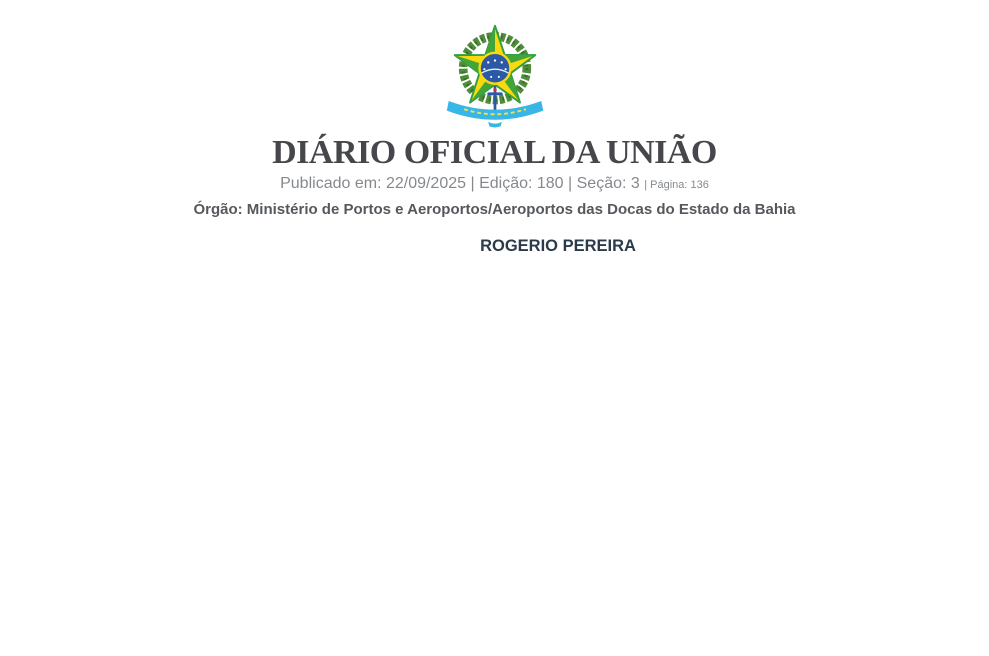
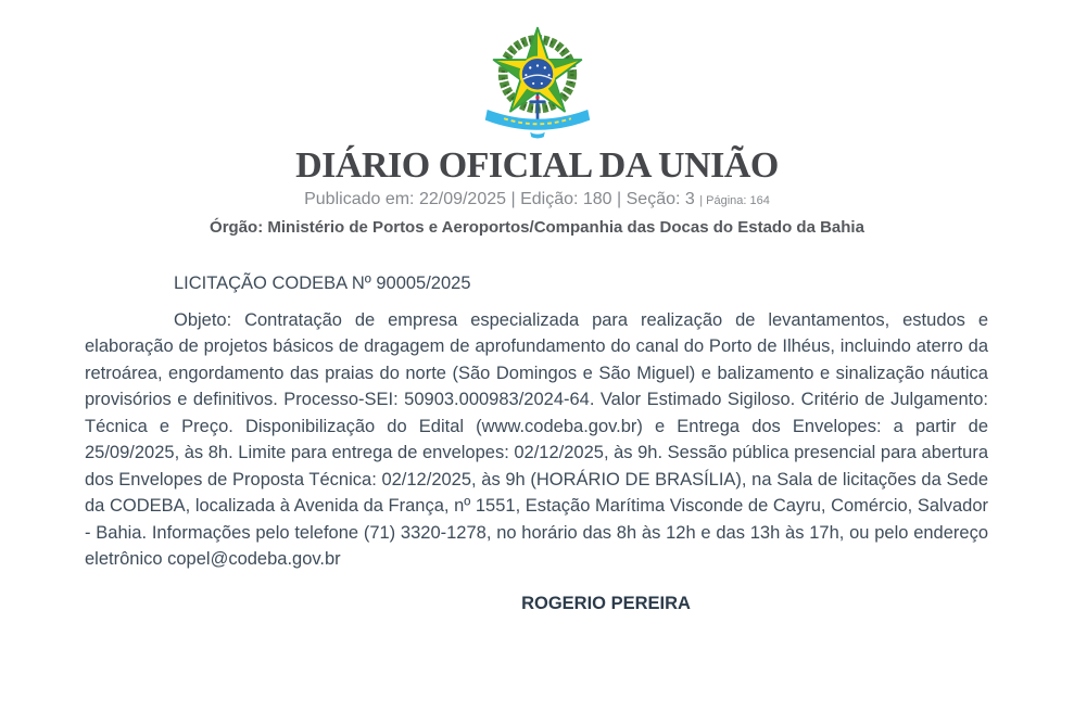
  DIÁRIO OFICIAL DA UNIÃO
- Publicado em: 22/09/2025 | Edição: 180 | Seção: 3 | Página: 136
+ Publicado em: 22/09/2025 | Edição: 180 | Seção: 3 | Página: 164
- Órgão: Ministério de Portos e Aeroportos/Aeroportos das Docas do Estado da Bahia
+ Órgão: Ministério de Portos e Aeroportos/Companhia das Docas do Estado da Bahia
+ LICITAÇÃO CODEBA Nº 90005/2025
+ Objeto: Contratação de empresa especializada para realização de levantamentos, estudos e elaboração de projetos básicos de dragagem de aprofundamento do canal do Porto de Ilhéus, incluindo aterro da retroárea, engordamento das praias do norte (São Domingos e São Miguel) e balizamento e sinalização náutica provisórios e definitivos. Processo-SEI: 50903.000983/2024-64. Valor Estimado Sigiloso. Critério de Julgamento: Técnica e Preço. Disponibilização do Edital (www.codeba.gov.br) e Entrega dos Envelopes: a partir de 25/09/2025, às 8h. Limite para entrega de envelopes: 02/12/2025, às 9h. Sessão pública presencial para abertura dos Envelopes de Proposta Técnica: 02/12/2025, às 9h (HORÁRIO DE BRASÍLIA), na Sala de licitações da Sede da CODEBA, localizada à Avenida da França, nº 1551, Estação Marítima Visconde de Cayru, Comércio, Salvador - Bahia. Informações pelo telefone (71) 3320-1278, no horário das 8h às 12h e das 13h às 17h, ou pelo endereço eletrônico copel@codeba.gov.br
  ROGERIO PEREIRA
